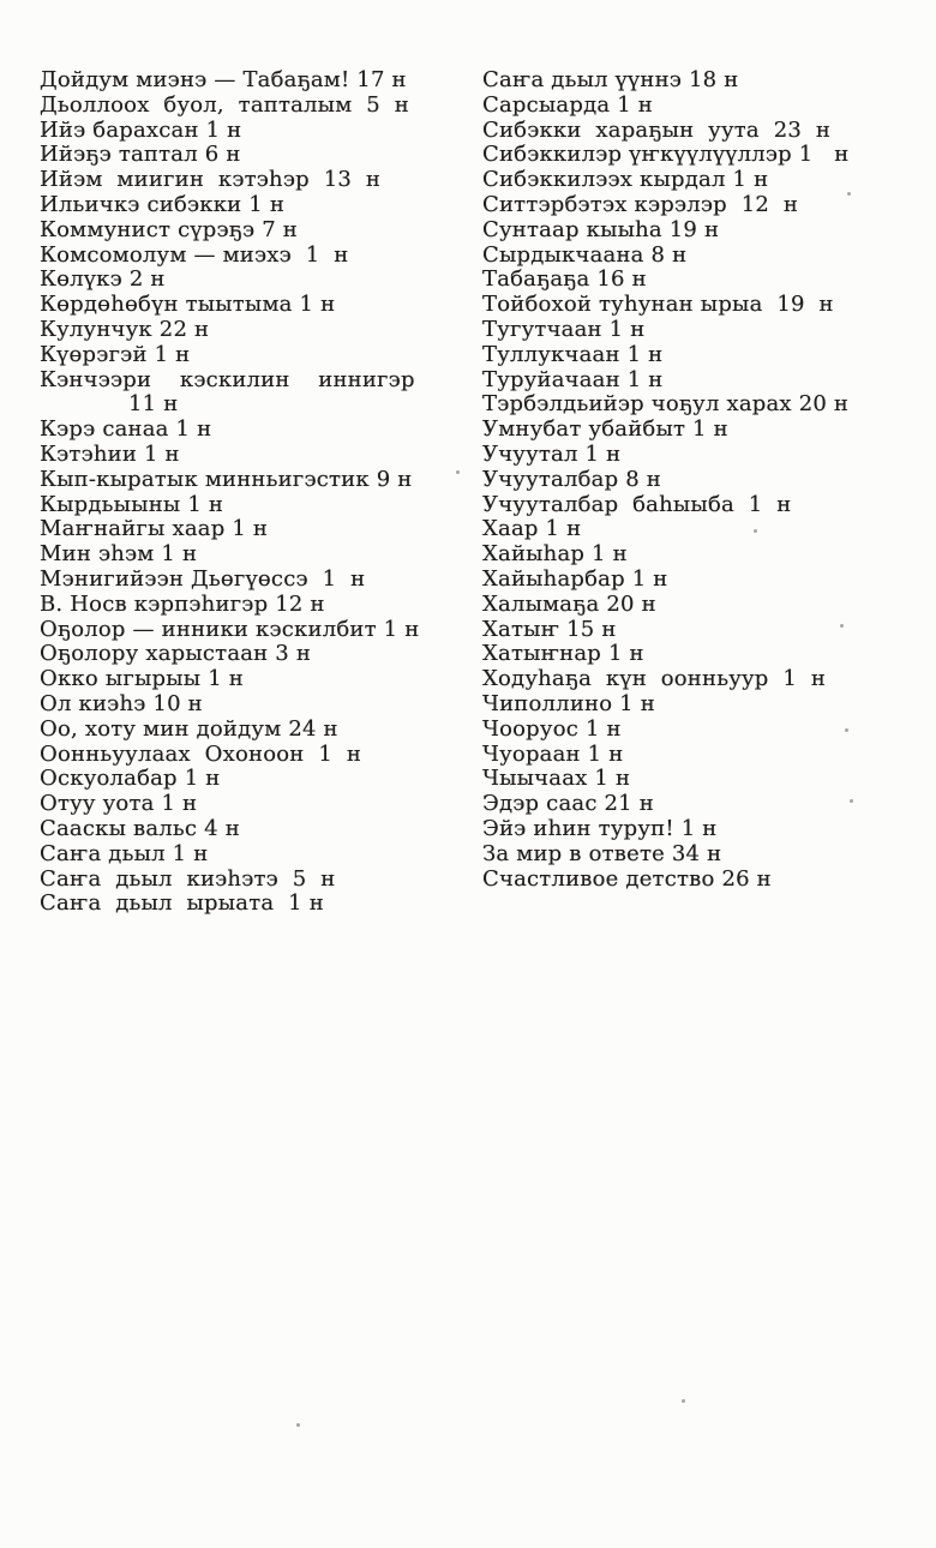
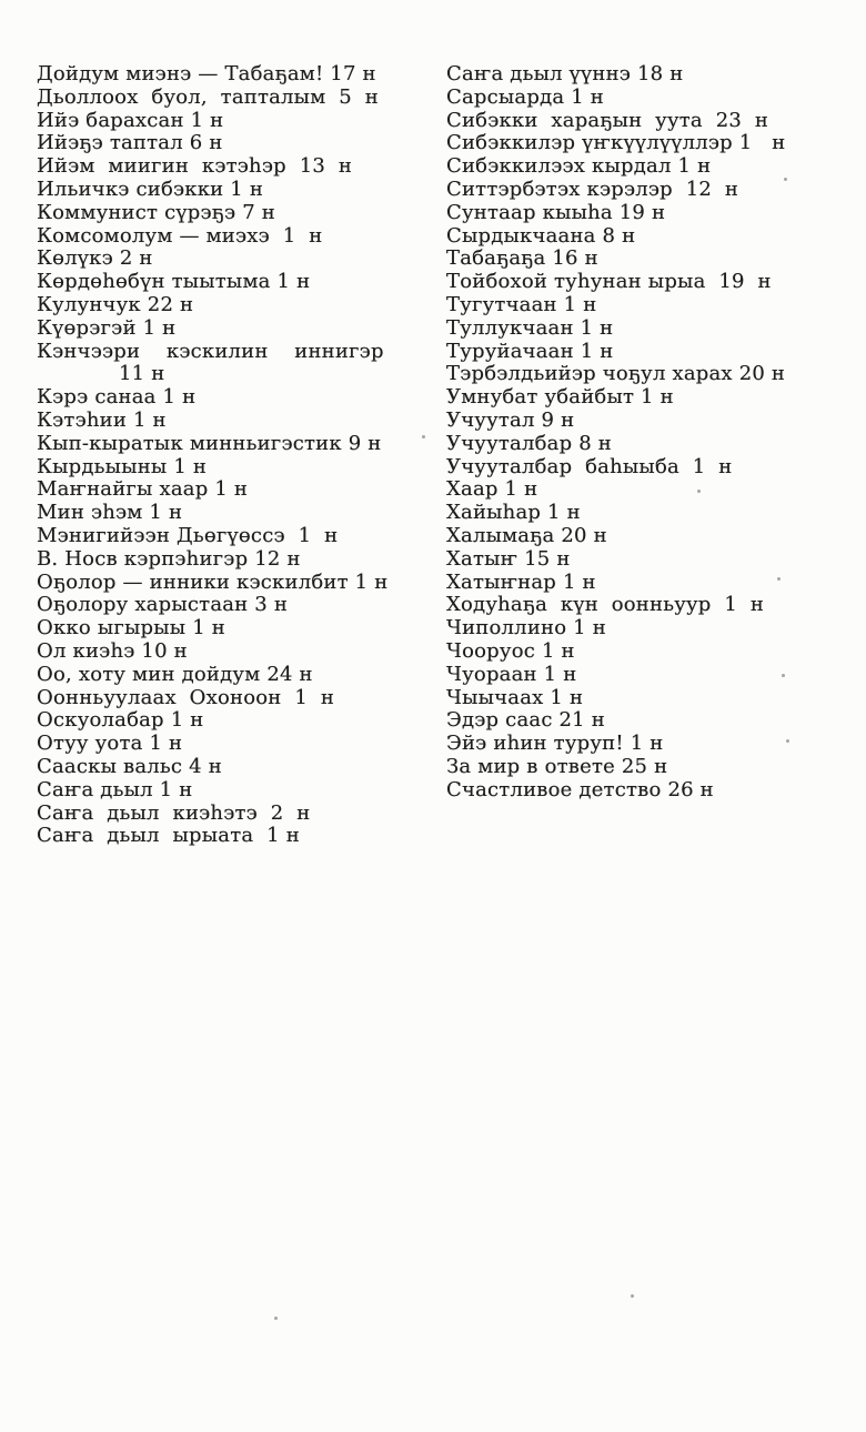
  Дойдум миэнэ — Табаҕам! 17 н
  Дьоллоох буол, тапталым 5 н
  Ийэ барахсан 1 н
  Ийэҕэ таптал 6 н
  Ийэм миигин кэтэһэр 13 н
  Ильичкэ сибэкки 1 н
  Коммунист сүрэҕэ 7 н
  Комсомолум — миэхэ 1 н
  Көлүкэ 2 н
  Көрдөһөбүн тыытыма 1 н
  Кулунчук 22 н
  Күөрэгэй 1 н
  Кэнчээри кэскилин иннигэр
  11 н
  Кэрэ санаа 1 н
  Кэтэһии 1 н
  Кып-кыратык минньигэстик 9 н
  Кырдьыыны 1 н
  Маҥнайгы хаар 1 н
  Мин эһэм 1 н
  Мэнигийээн Дьөгүөссэ 1 н
  В. Носв кэрпэһигэр 12 н
  Оҕолор — инники кэскилбит 1 н
  Оҕолору харыстаан 3 н
  Окко ыгырыы 1 н
  Ол киэһэ 10 н
  Оо, хоту мин дойдум 24 н
  Оонньуулаах Охоноон 1 н
  Оскуолабар 1 н
  Отуу уота 1 н
  Сааскы вальс 4 н
  Саҥа дьыл 1 н
- Саҥа дьыл киэһэтэ 5 н
+ Саҥа дьыл киэһэтэ 2 н
  Саҥа дьыл ырыата 1 н
  Саҥа дьыл үүннэ 18 н
  Сарсыарда 1 н
  Сибэкки хараҕын уута 23 н
  Сибэккилэр үҥкүүлүүллэр 1 н
  Сибэккилээх кырдал 1 н
  Ситтэрбэтэх кэрэлэр 12 н
  Сунтаар кыыһа 19 н
  Сырдыкчаана 8 н
  Табаҕаҕа 16 н
  Тойбохой туһунан ырыа 19 н
  Тугутчаан 1 н
  Туллукчаан 1 н
  Туруйачаан 1 н
  Тэрбэлдьийэр чоҕул харах 20 н
  Умнубат убайбыт 1 н
- Учуутал 1 н
+ Учуутал 9 н
  Учууталбар 8 н
  Учууталбар баһыыба 1 н
  Хаар 1 н
  Хайыһар 1 н
- Хайыһарбар 1 н
  Халымаҕа 20 н
  Хатыҥ 15 н
  Хатыҥнар 1 н
  Ходуһаҕа күн оонньуур 1 н
  Чиполлино 1 н
  Чооруос 1 н
  Чуораан 1 н
  Чыычаах 1 н
  Эдэр саас 21 н
  Эйэ иһин туруп! 1 н
- За мир в ответе 34 н
+ За мир в ответе 25 н
  Счастливое детство 26 н
